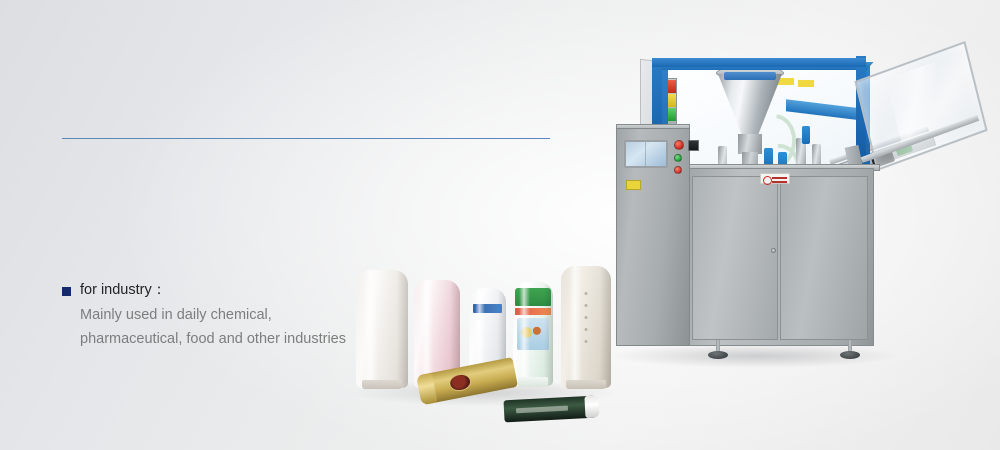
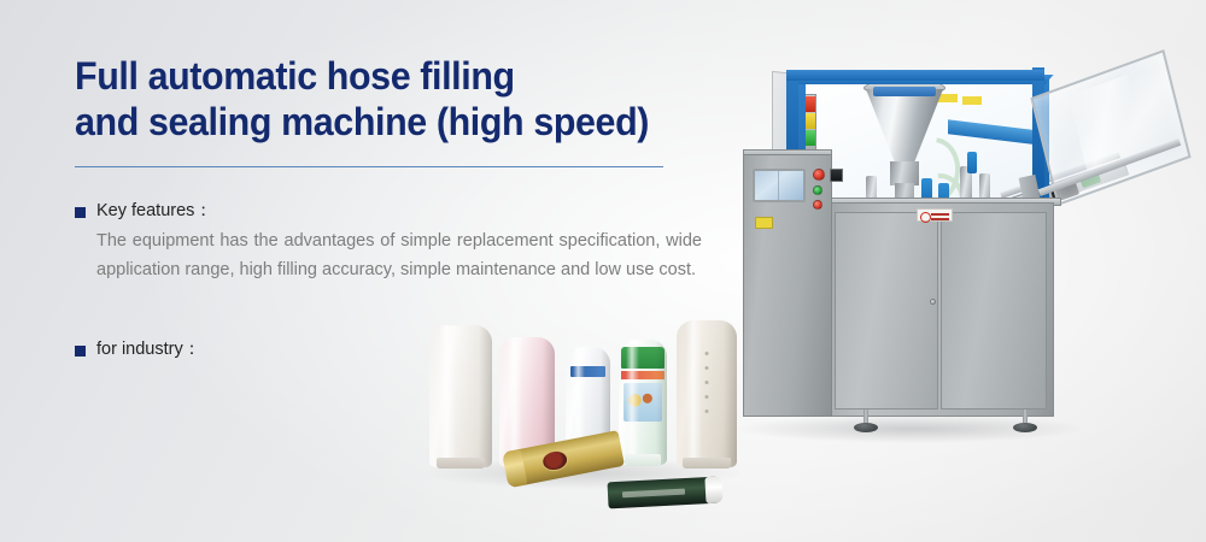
+ Full automatic hose filling
+ and sealing machine (high speed)
+ Key features：
+ The equipment has the advantages of simple replacement specification, wide application range, high filling accuracy, simple maintenance and low use cost.
  for industry：
- Mainly used in daily chemical, pharmaceutical, food and other industries
